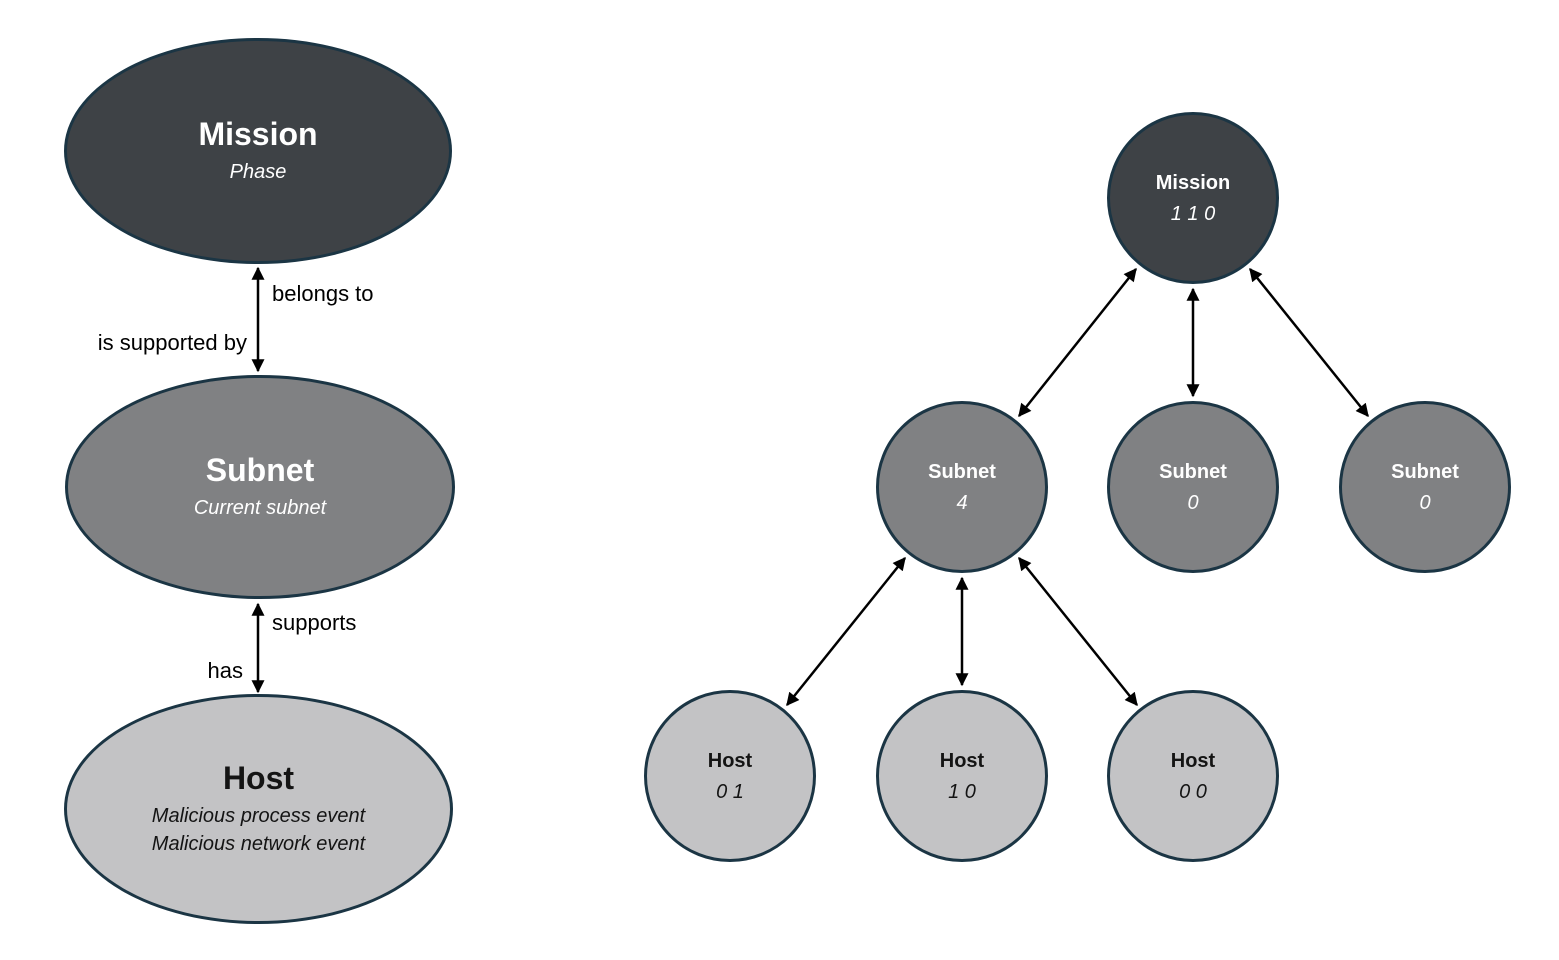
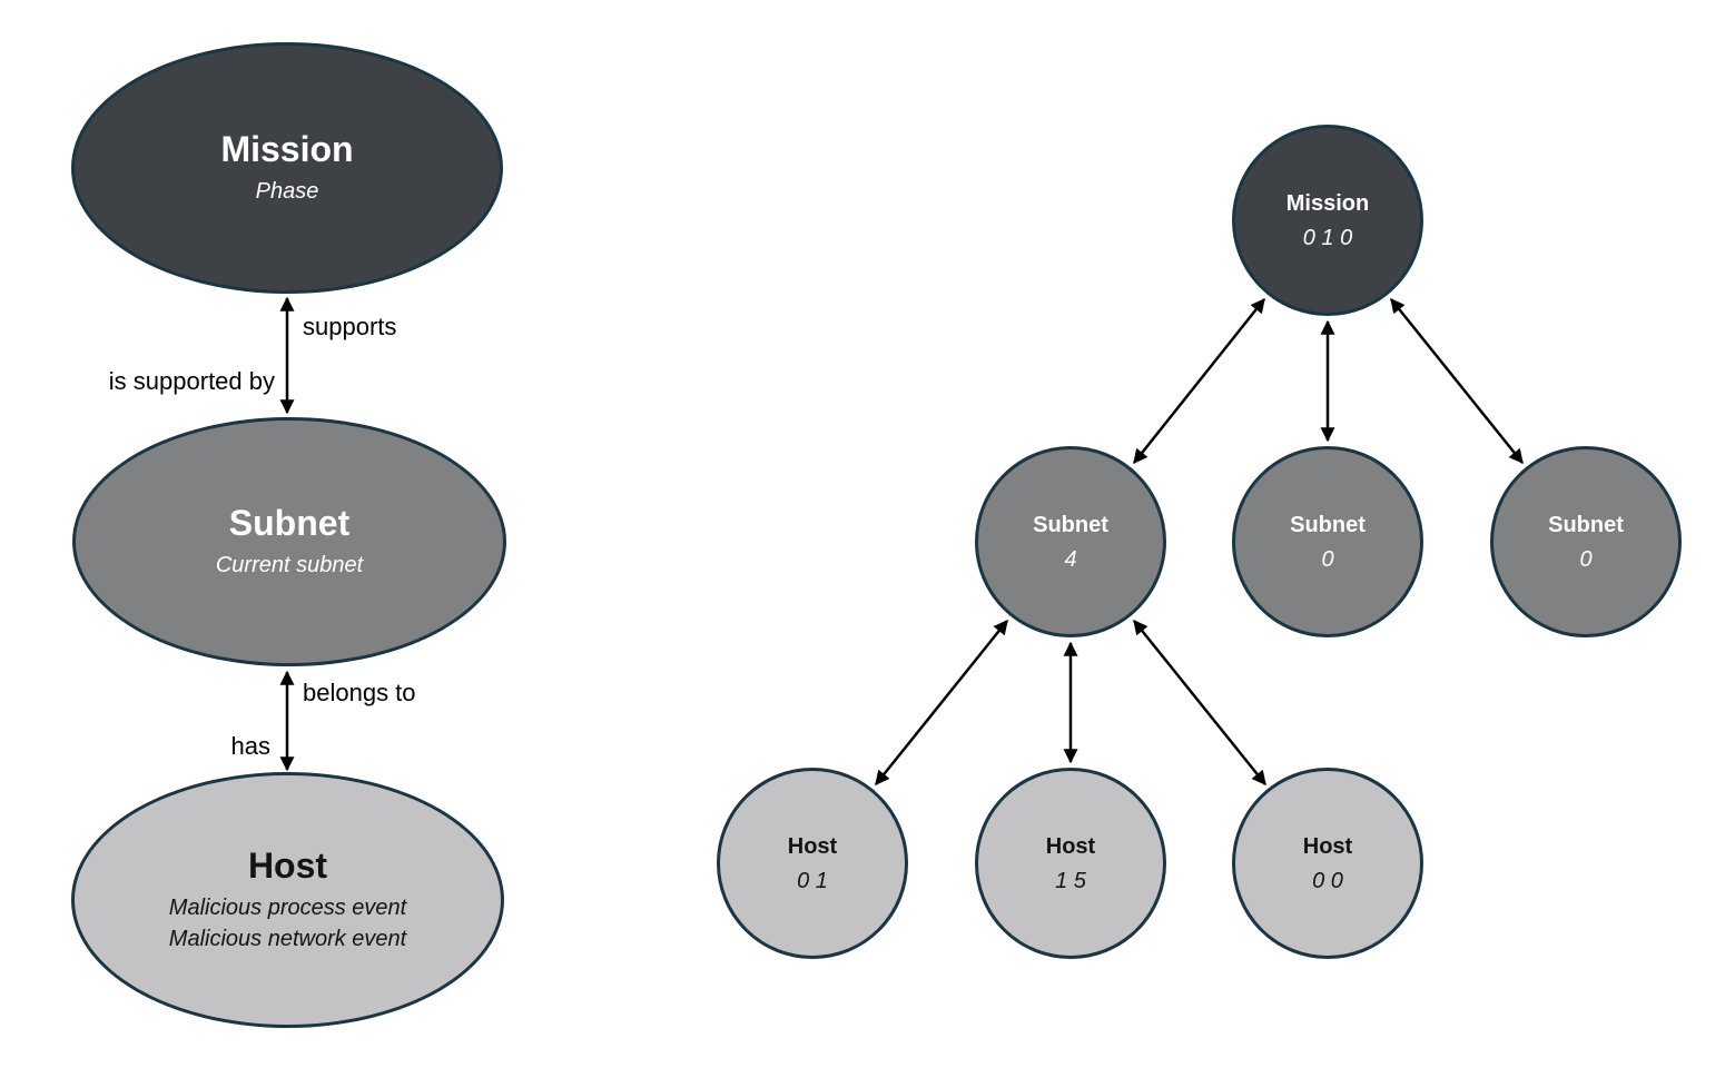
  Mission
  Phase
  Subnet
  Current subnet
  Host
  Malicious process event
  Malicious network event
- belongs to
+ supports
  is supported by
- supports
+ belongs to
  has
  Mission
- 1 1 0
+ 0 1 0
  Subnet
  4
  Subnet
  0
  Subnet
  0
  Host
  0 1
  Host
- 1 0
+ 1 5
  Host
  0 0
